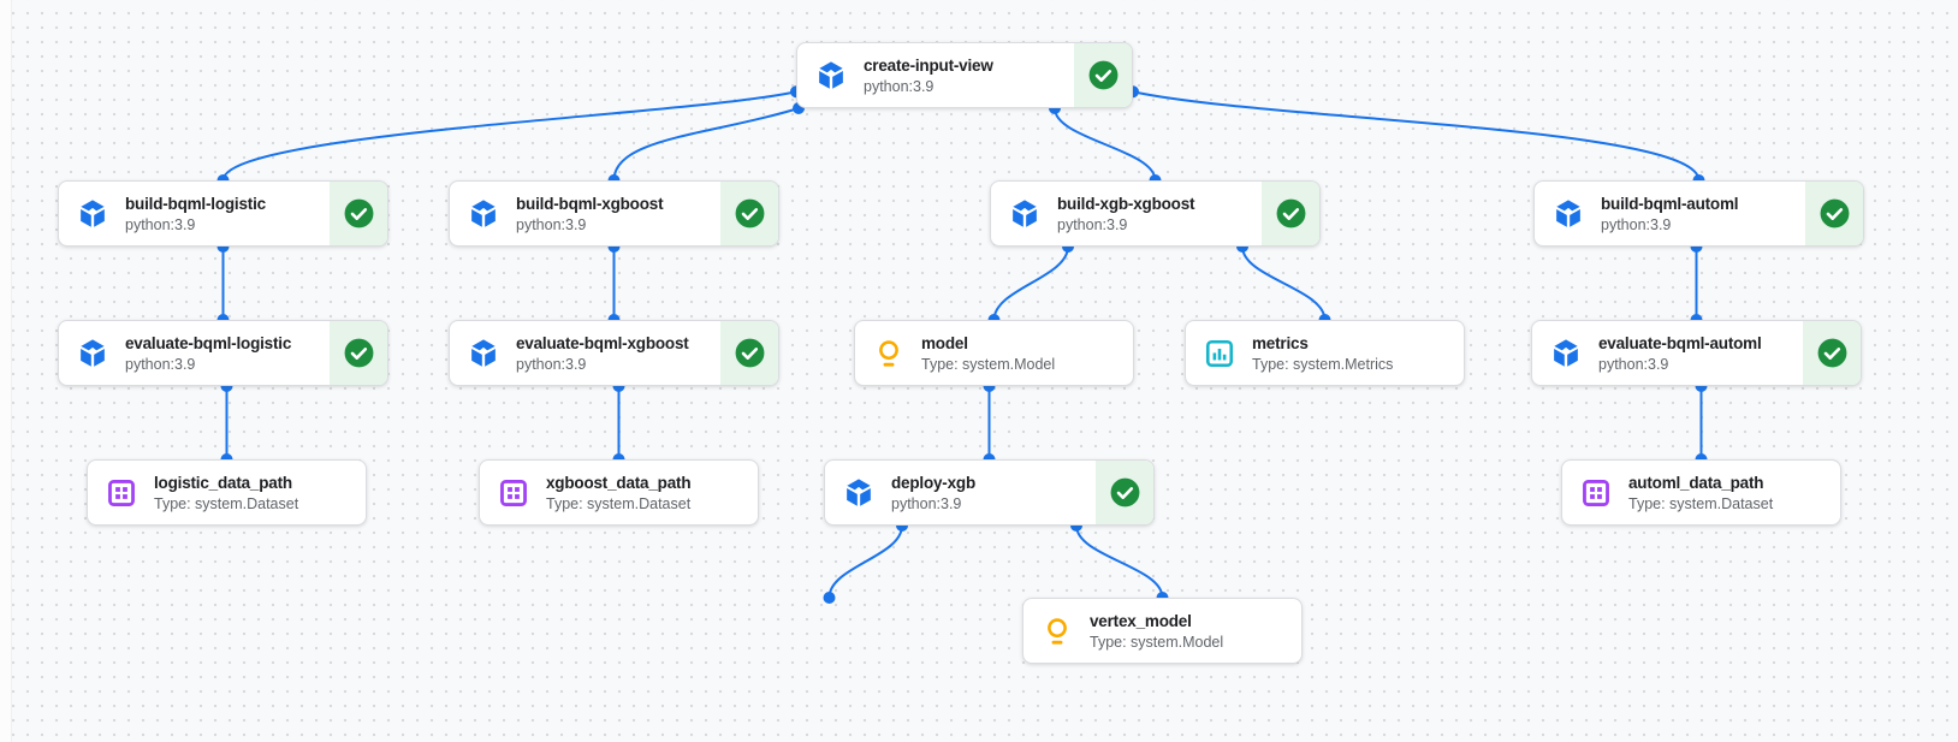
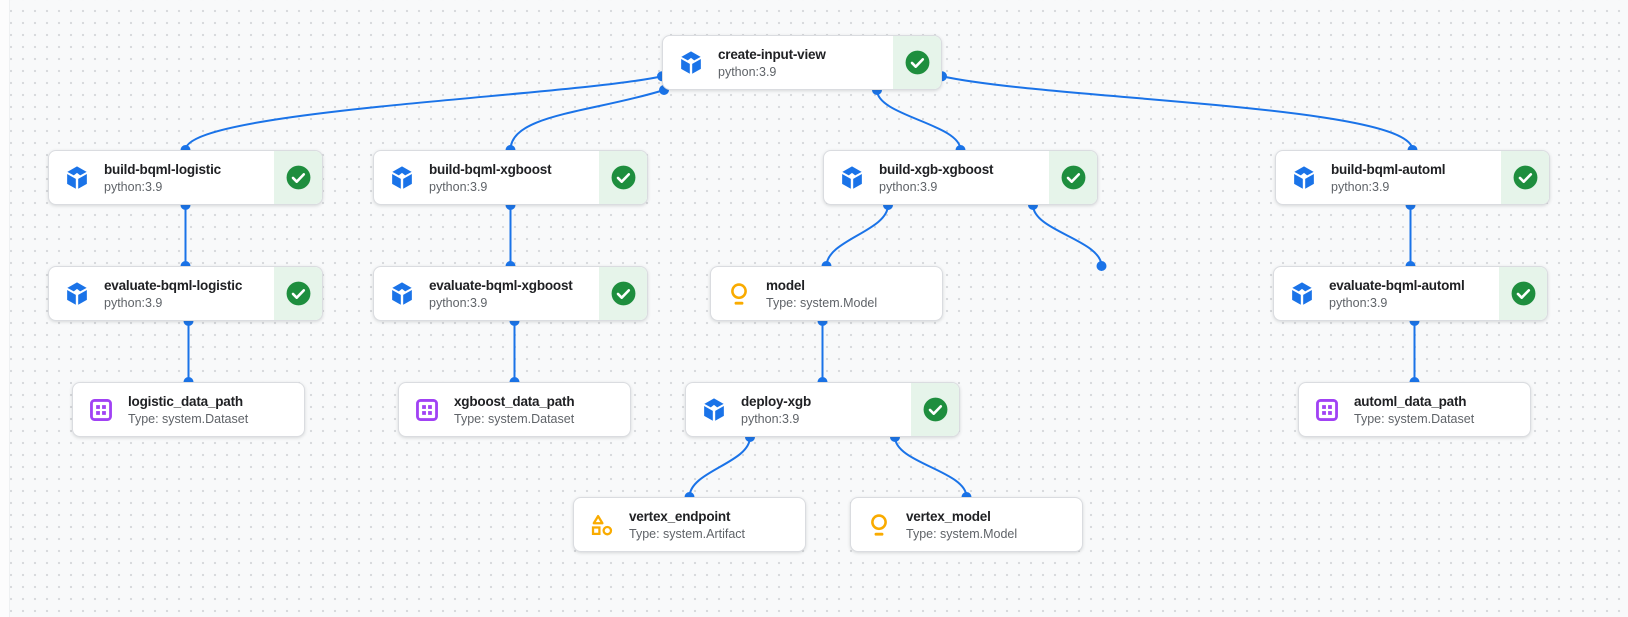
  create-input-view
  python:3.9
  build-bqml-logistic
  python:3.9
  build-bqml-xgboost
  python:3.9
  build-xgb-xgboost
  python:3.9
  build-bqml-automl
  python:3.9
  evaluate-bqml-logistic
  python:3.9
  evaluate-bqml-xgboost
  python:3.9
  model
  Type: system.Model
- metrics
- Type: system.Metrics
  evaluate-bqml-automl
  python:3.9
  logistic_data_path
  Type: system.Dataset
  xgboost_data_path
  Type: system.Dataset
  deploy-xgb
  python:3.9
  automl_data_path
  Type: system.Dataset
+ vertex_endpoint
+ Type: system.Artifact
  vertex_model
  Type: system.Model
